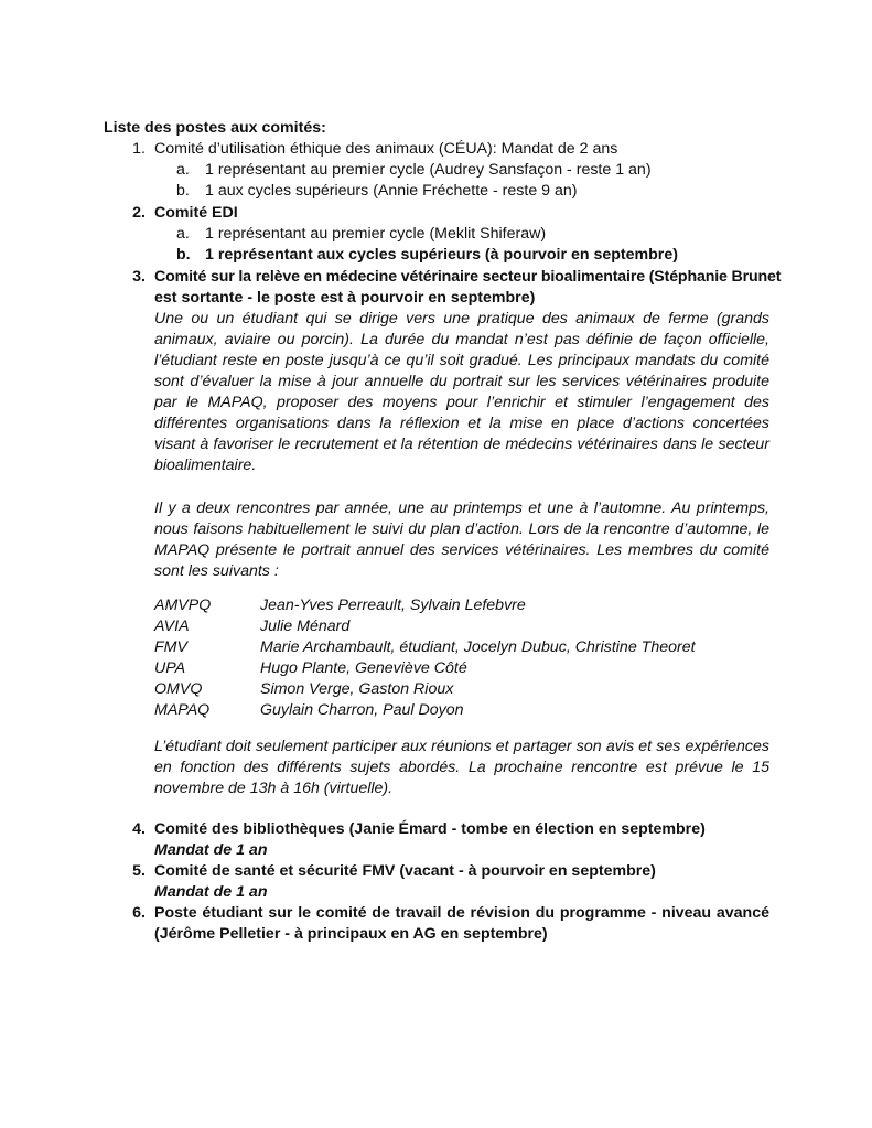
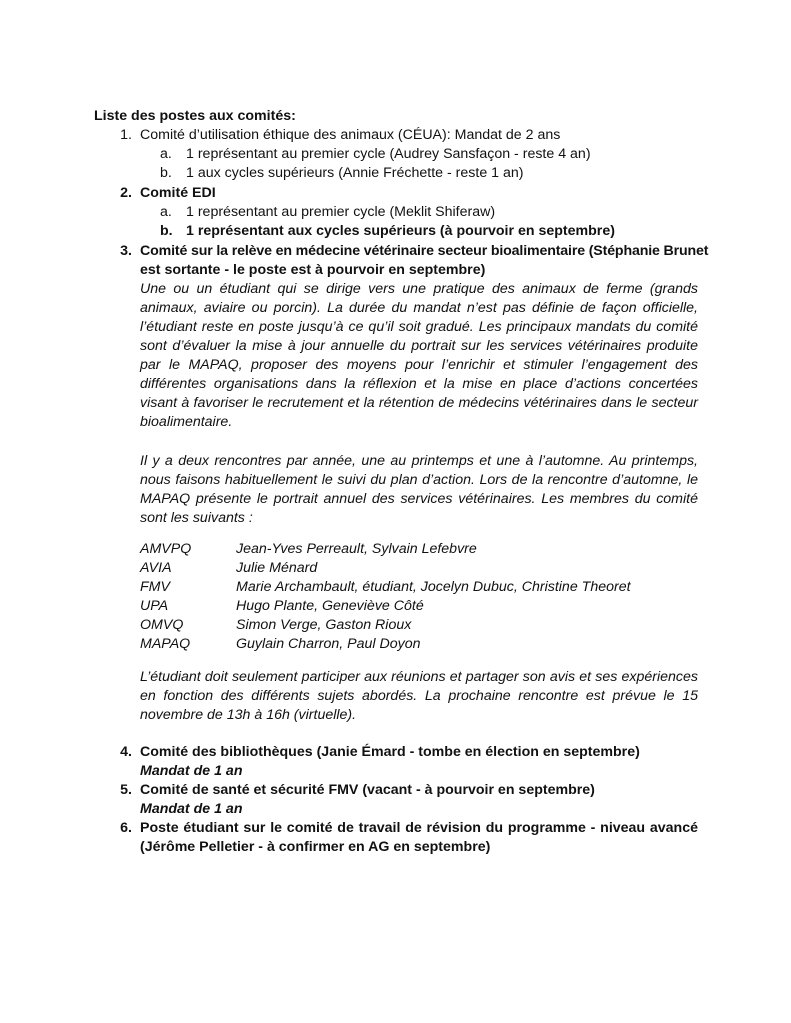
  Liste des postes aux comités:
  1.
  Comité d’utilisation éthique des animaux (CÉUA): Mandat de 2 ans
  a.
- 1 représentant au premier cycle (Audrey Sansfaçon - reste 1 an)
+ 1 représentant au premier cycle (Audrey Sansfaçon - reste 4 an)
  b.
- 1 aux cycles supérieurs (Annie Fréchette - reste 9 an)
+ 1 aux cycles supérieurs (Annie Fréchette - reste 1 an)
  2.
  Comité EDI
  a.
  1 représentant au premier cycle (Meklit Shiferaw)
  b.
  1 représentant aux cycles supérieurs (à pourvoir en septembre)
  3.
  Comité sur la relève en médecine vétérinaire secteur bioalimentaire (Stéphanie Brunet
  est sortante - le poste est à pourvoir en septembre)
  Une ou un étudiant qui se dirige vers une pratique des animaux de ferme (grands animaux, aviaire ou porcin). La durée du mandat n’est pas définie de façon officielle, l’étudiant reste en poste jusqu’à ce qu’il soit gradué. Les principaux mandats du comité sont d’évaluer la mise à jour annuelle du portrait sur les services vétérinaires produite par le MAPAQ, proposer des moyens pour l’enrichir et stimuler l’engagement des différentes organisations dans la réflexion et la mise en place d’actions concertées visant à favoriser le recrutement et la rétention de médecins vétérinaires dans le secteur bioalimentaire.
  Il y a deux rencontres par année, une au printemps et une à l’automne. Au printemps, nous faisons habituellement le suivi du plan d’action. Lors de la rencontre d’automne, le MAPAQ présente le portrait annuel des services vétérinaires. Les membres du comité sont les suivants :
  AMVPQ
  Jean-Yves Perreault, Sylvain Lefebvre
  AVIA
  Julie Ménard
  FMV
  Marie Archambault, étudiant, Jocelyn Dubuc, Christine Theoret
  UPA
  Hugo Plante, Geneviève Côté
  OMVQ
  Simon Verge, Gaston Rioux
  MAPAQ
  Guylain Charron, Paul Doyon
  L’étudiant doit seulement participer aux réunions et partager son avis et ses expériences en fonction des différents sujets abordés. La prochaine rencontre est prévue le 15 novembre de 13h à 16h (virtuelle).
  4.
  Comité des bibliothèques (Janie Émard - tombe en élection en septembre)
  Mandat de 1 an
  5.
  Comité de santé et sécurité FMV (vacant - à pourvoir en septembre)
  Mandat de 1 an
  6.
  Poste étudiant sur le comité de travail de révision du programme - niveau avancé
- (Jérôme Pelletier - à principaux en AG en septembre)
+ (Jérôme Pelletier - à confirmer en AG en septembre)
